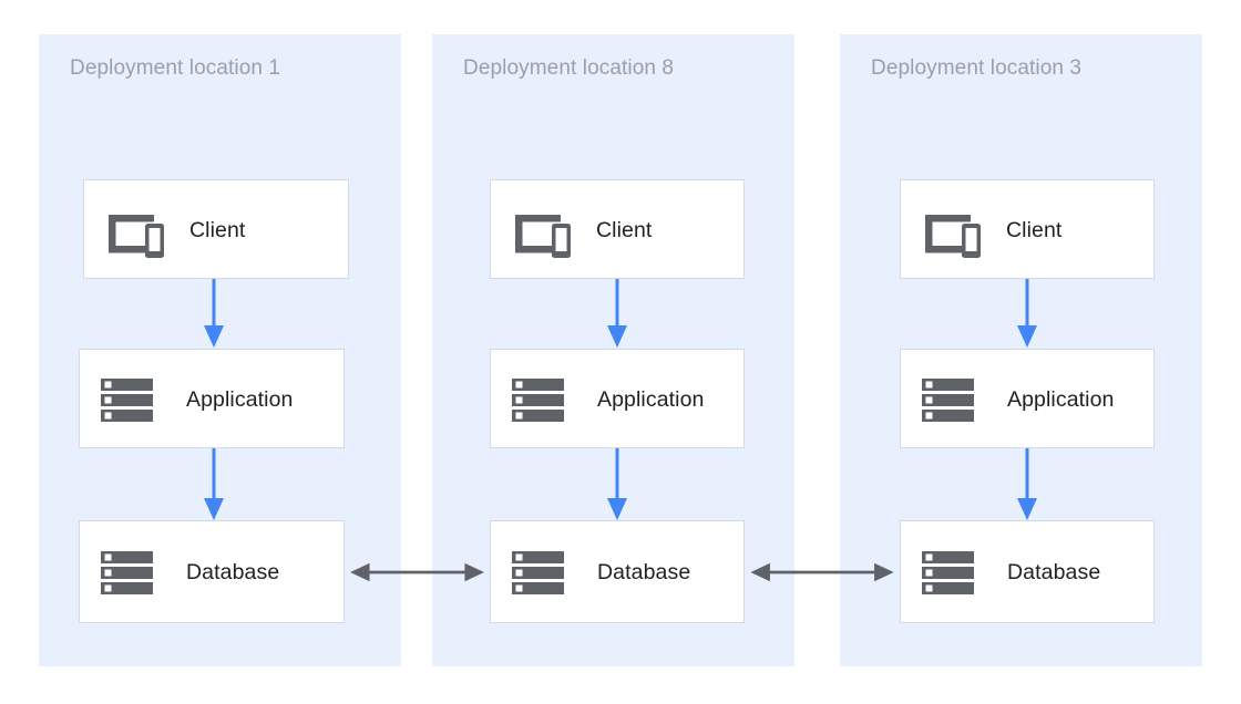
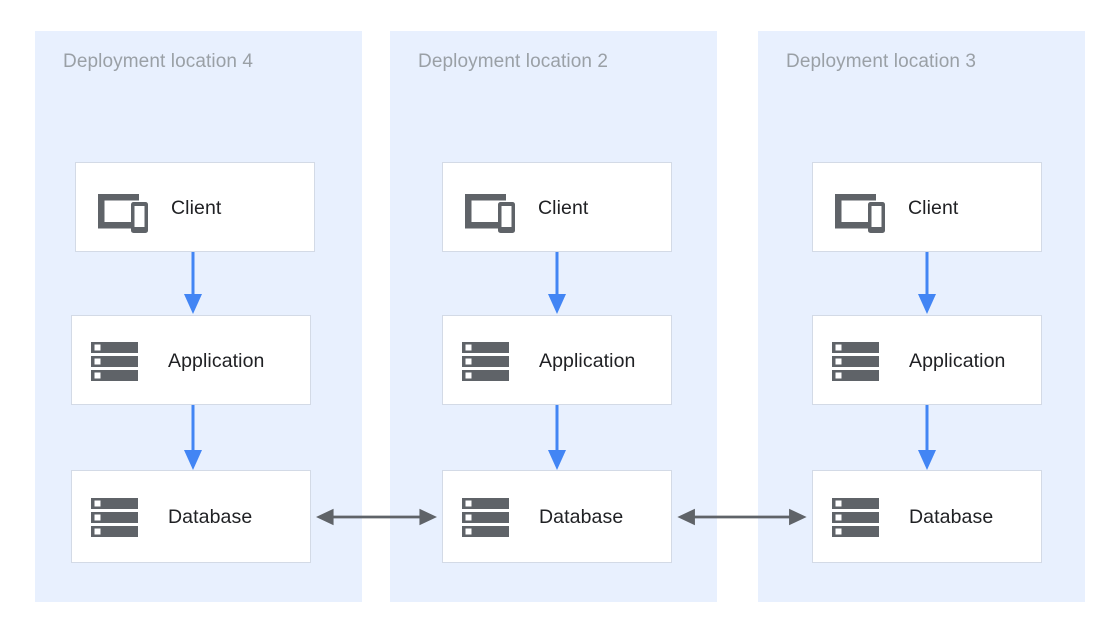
- Deployment location 1
+ Deployment location 4
  Client
  Application
  Database
- Deployment location 8
+ Deployment location 2
  Client
  Application
  Database
  Deployment location 3
  Client
  Application
  Database
